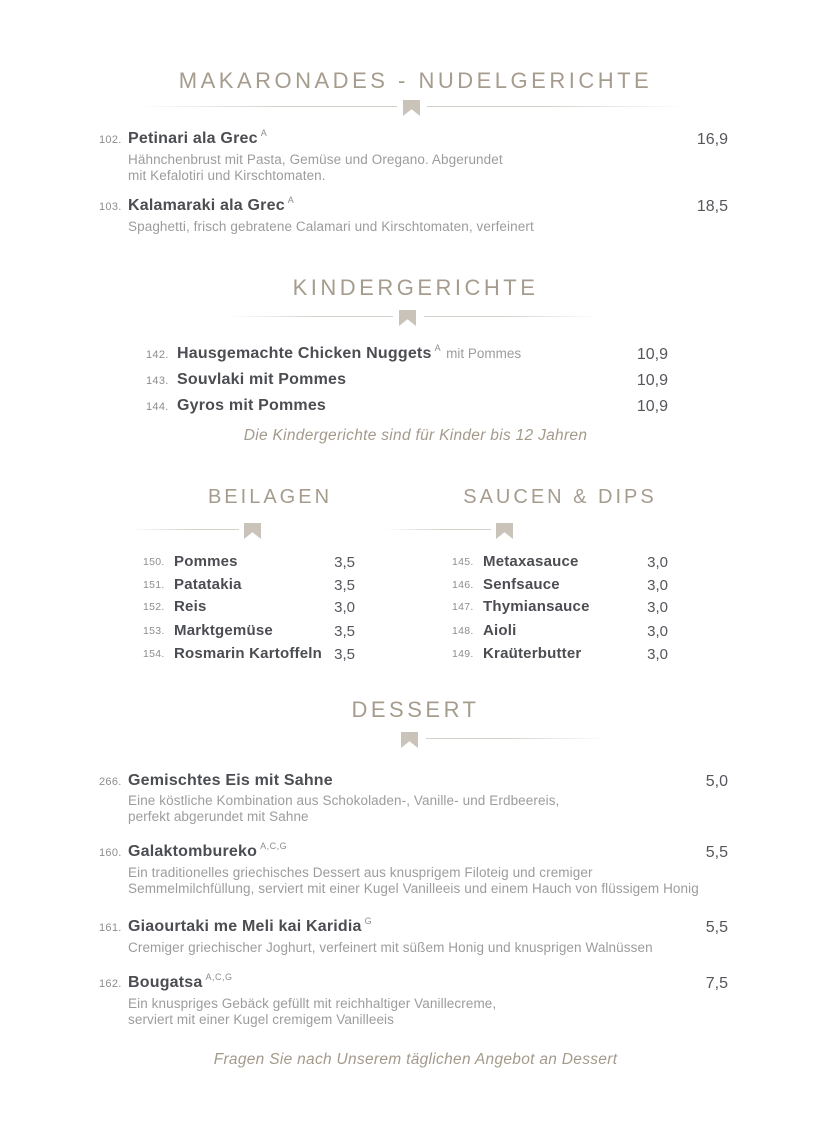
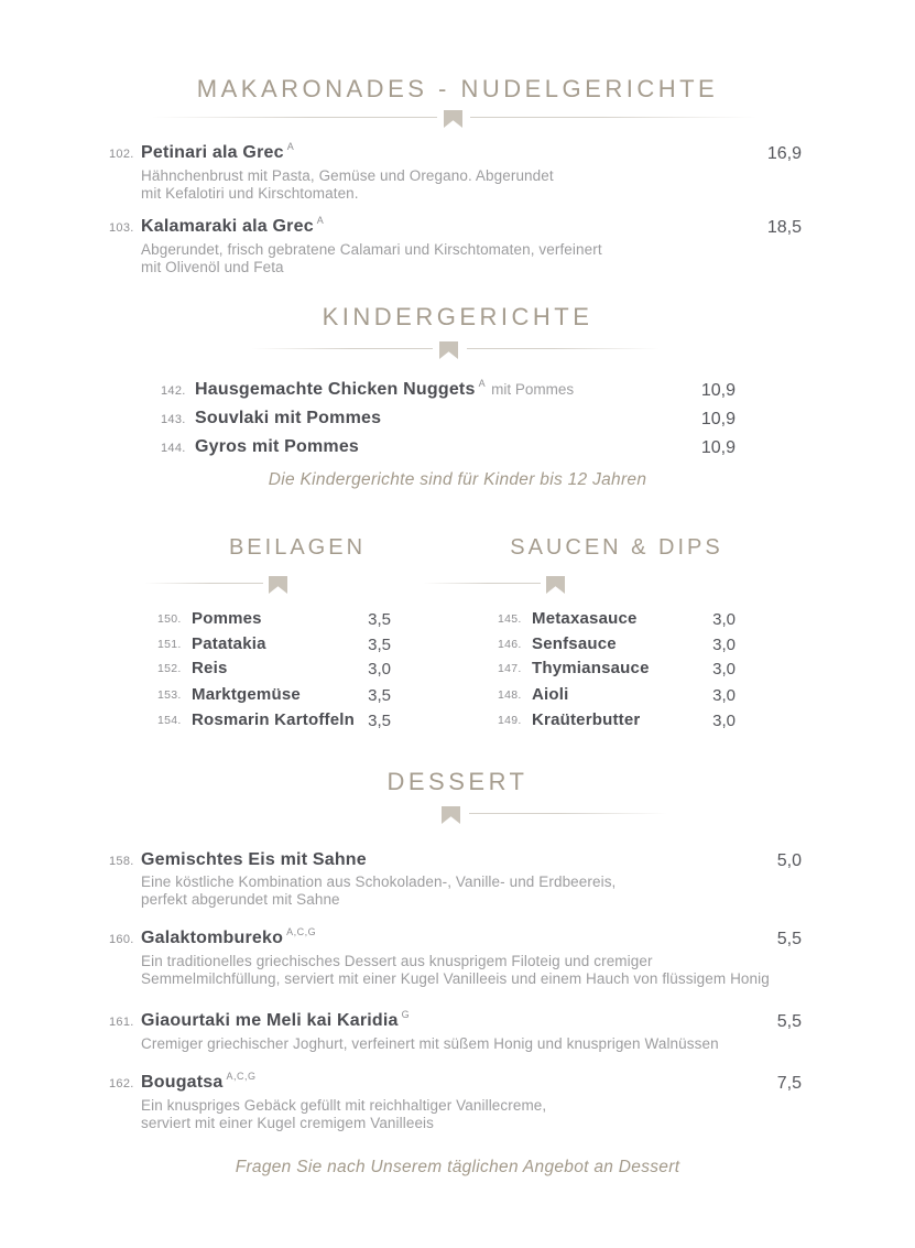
  MAKARONADES - NUDELGERICHTE
  102.
  Petinari ala Grec A
  16,9
  Hähnchenbrust mit Pasta, Gemüse und Oregano. Abgerundet
  mit Kefalotiri und Kirschtomaten.
  103.
  Kalamaraki ala Grec A
  18,5
- Spaghetti, frisch gebratene Calamari und Kirschtomaten, verfeinert
+ Abgerundet, frisch gebratene Calamari und Kirschtomaten, verfeinert
+ mit Olivenöl und Feta
  KINDERGERICHTE
  142.
  Hausgemachte Chicken Nuggets Amit Pommes
  10,9
  143.
  Souvlaki mit Pommes
  10,9
  144.
  Gyros mit Pommes
  10,9
  Die Kindergerichte sind für Kinder bis 12 Jahren
  BEILAGEN
  150.
  Pommes
  3,5
  151.
  Patatakia
  3,5
  152.
  Reis
  3,0
  153.
  Marktgemüse
  3,5
  154.
  Rosmarin Kartoffeln
  3,5
  SAUCEN & DIPS
  145.
  Metaxasauce
  3,0
  146.
  Senfsauce
  3,0
  147.
  Thymiansauce
  3,0
  148.
  Aioli
  3,0
  149.
  Kraüterbutter
  3,0
  DESSERT
- 266.
+ 158.
  Gemischtes Eis mit Sahne
  5,0
  Eine köstliche Kombination aus Schokoladen-, Vanille- und Erdbeereis,
  perfekt abgerundet mit Sahne
  160.
  Galaktombureko A,C,G
  5,5
  Ein traditionelles griechisches Dessert aus knusprigem Filoteig und cremiger
  Semmelmilchfüllung, serviert mit einer Kugel Vanilleeis und einem Hauch von flüssigem Honig
  161.
  Giaourtaki me Meli kai Karidia G
  5,5
  Cremiger griechischer Joghurt, verfeinert mit süßem Honig und knusprigen Walnüssen
  162.
  Bougatsa A,C,G
  7,5
  Ein knuspriges Gebäck gefüllt mit reichhaltiger Vanillecreme,
  serviert mit einer Kugel cremigem Vanilleeis
  Fragen Sie nach Unserem täglichen Angebot an Dessert
